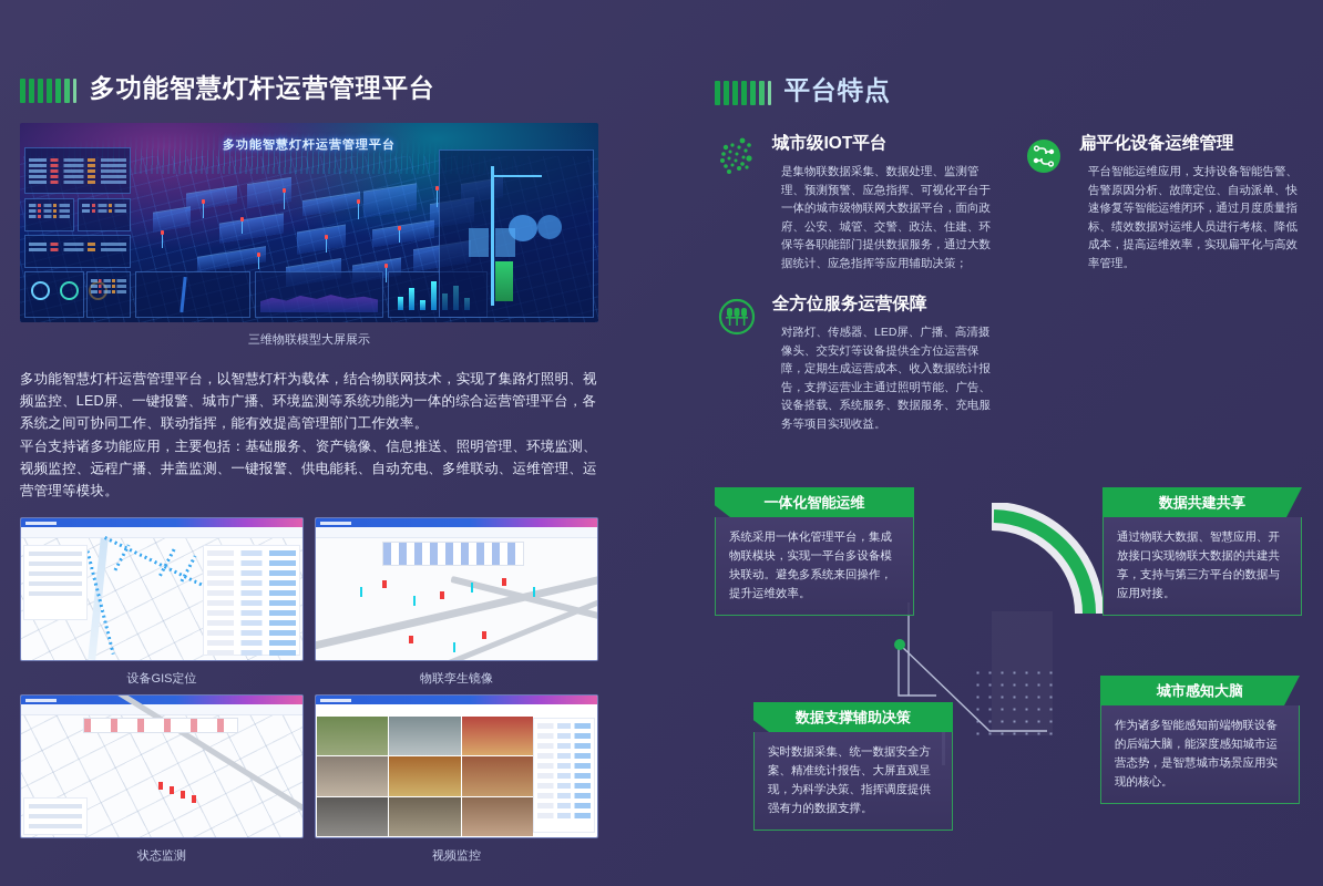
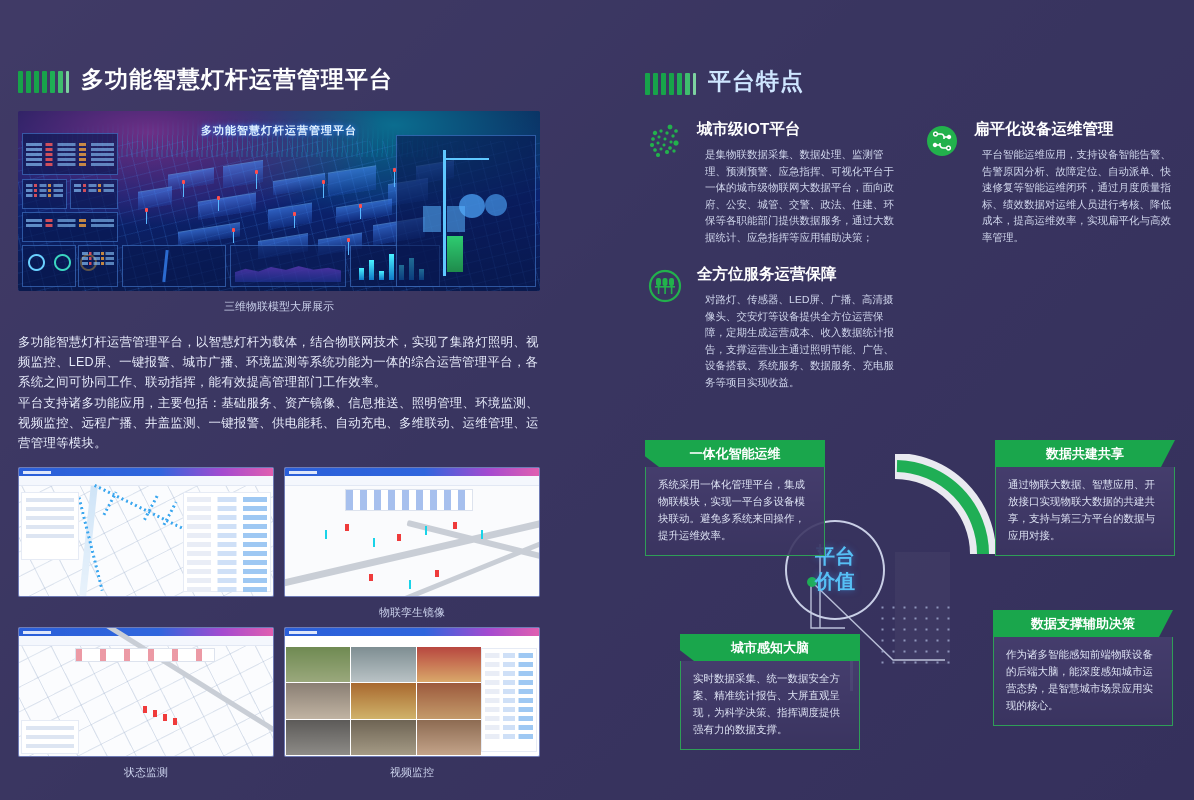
  多功能智慧灯杆运营管理平台
  多功能智慧灯杆运营管理平台
  三维物联模型大屏展示
  多功能智慧灯杆运营管理平台，以智慧灯杆为载体，结合物联网技术，实现了集路灯照明、视频监控、LED屏、一键报警、城市广播、环境监测等系统功能为一体的综合运营管理平台，各系统之间可协同工作、联动指挥，能有效提高管理部门工作效率。
  平台支持诸多功能应用，主要包括：基础服务、资产镜像、信息推送、照明管理、环境监测、视频监控、远程广播、井盖监测、一键报警、供电能耗、自动充电、多维联动、运维管理、运营管理等模块。
- 设备GIS定位
  物联孪生镜像
  状态监测
  视频监控
  平台特点
  城市级IOT平台
  是集物联数据采集、数据处理、监测管理、预测预警、应急指挥、可视化平台于一体的城市级物联网大数据平台，面向政府、公安、城管、交警、政法、住建、环保等各职能部门提供数据服务，通过大数据统计、应急指挥等应用辅助决策；
  扁平化设备运维管理
  平台智能运维应用，支持设备智能告警、告警原因分析、故障定位、自动派单、快速修复等智能运维闭环，通过月度质量指标、绩效数据对运维人员进行考核、降低成本，提高运维效率，实现扁平化与高效率管理。
  全方位服务运营保障
  对路灯、传感器、LED屏、广播、高清摄像头、交安灯等设备提供全方位运营保障，定期生成运营成本、收入数据统计报告，支撑运营业主通过照明节能、广告、设备搭载、系统服务、数据服务、充电服务等项目实现收益。
+ 平台
+ 价值
  一体化智能运维
  系统采用一体化管理平台，集成物联模块，实现一平台多设备模块联动。避免多系统来回操作，提升运维效率。
  数据共建共享
  通过物联大数据、智慧应用、开放接口实现物联大数据的共建共享，支持与第三方平台的数据与应用对接。
- 数据支撑辅助决策
+ 城市感知大脑
  实时数据采集、统一数据安全方案、精准统计报告、大屏直观呈现，为科学决策、指挥调度提供强有力的数据支撑。
- 城市感知大脑
+ 数据支撑辅助决策
  作为诸多智能感知前端物联设备的后端大脑，能深度感知城市运营态势，是智慧城市场景应用实现的核心。
